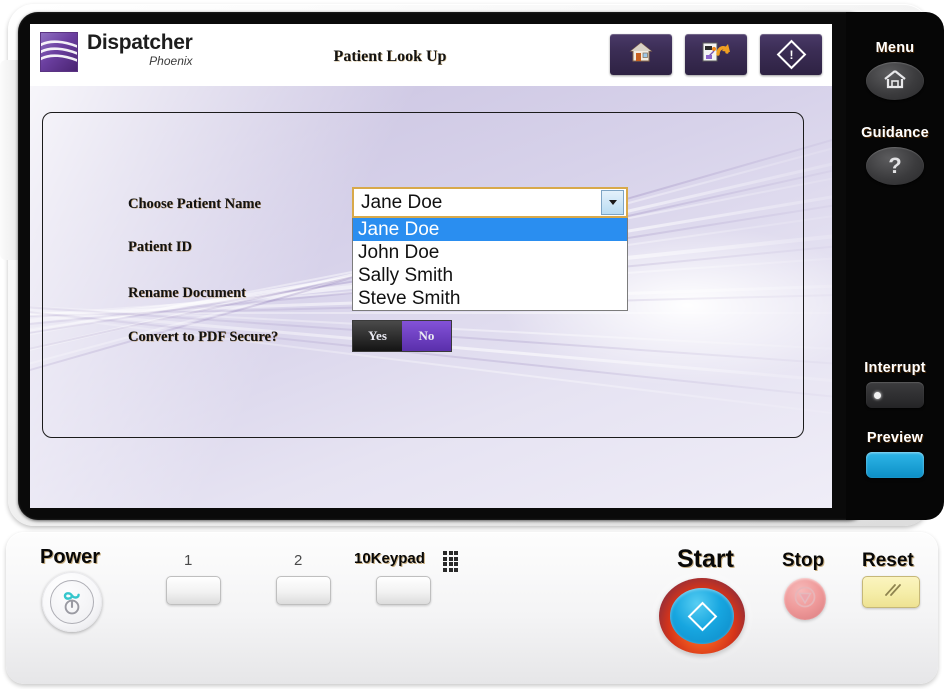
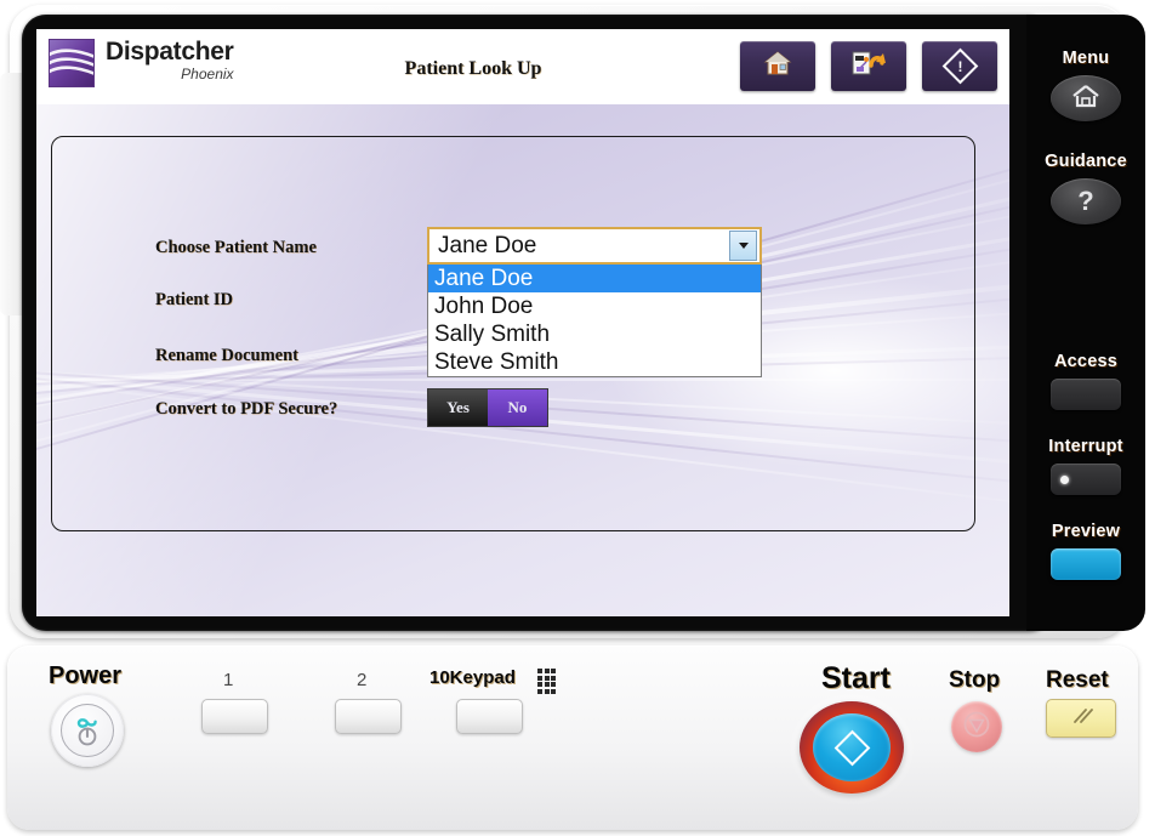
  Dispatcher
  Phoenix
  Patient Look Up
  Choose Patient Name
  Patient ID
  Rename Document
  Convert to PDF Secure?
  Jane Doe
  Jane Doe
  John Doe
  Sally Smith
  Steve Smith
  Yes
  No
  Menu
  Guidance
  ?
+ Access
  Interrupt
  Preview
  Power
  1
  2
  10Keypad
  Start
  Stop
  Reset
